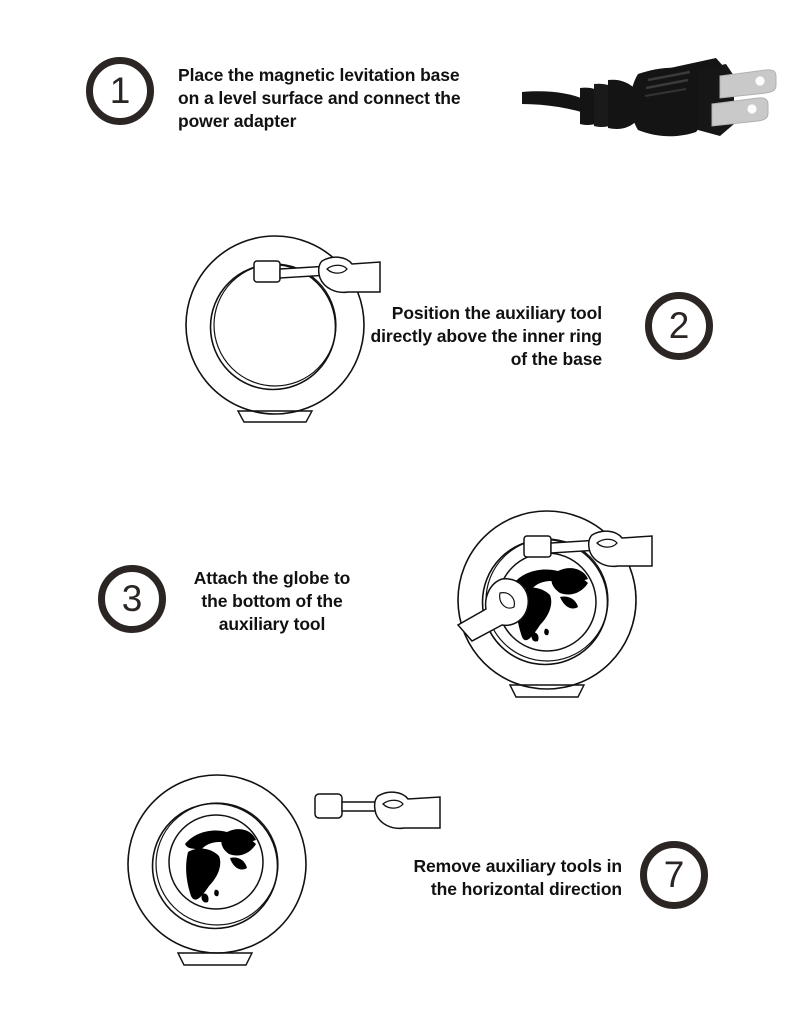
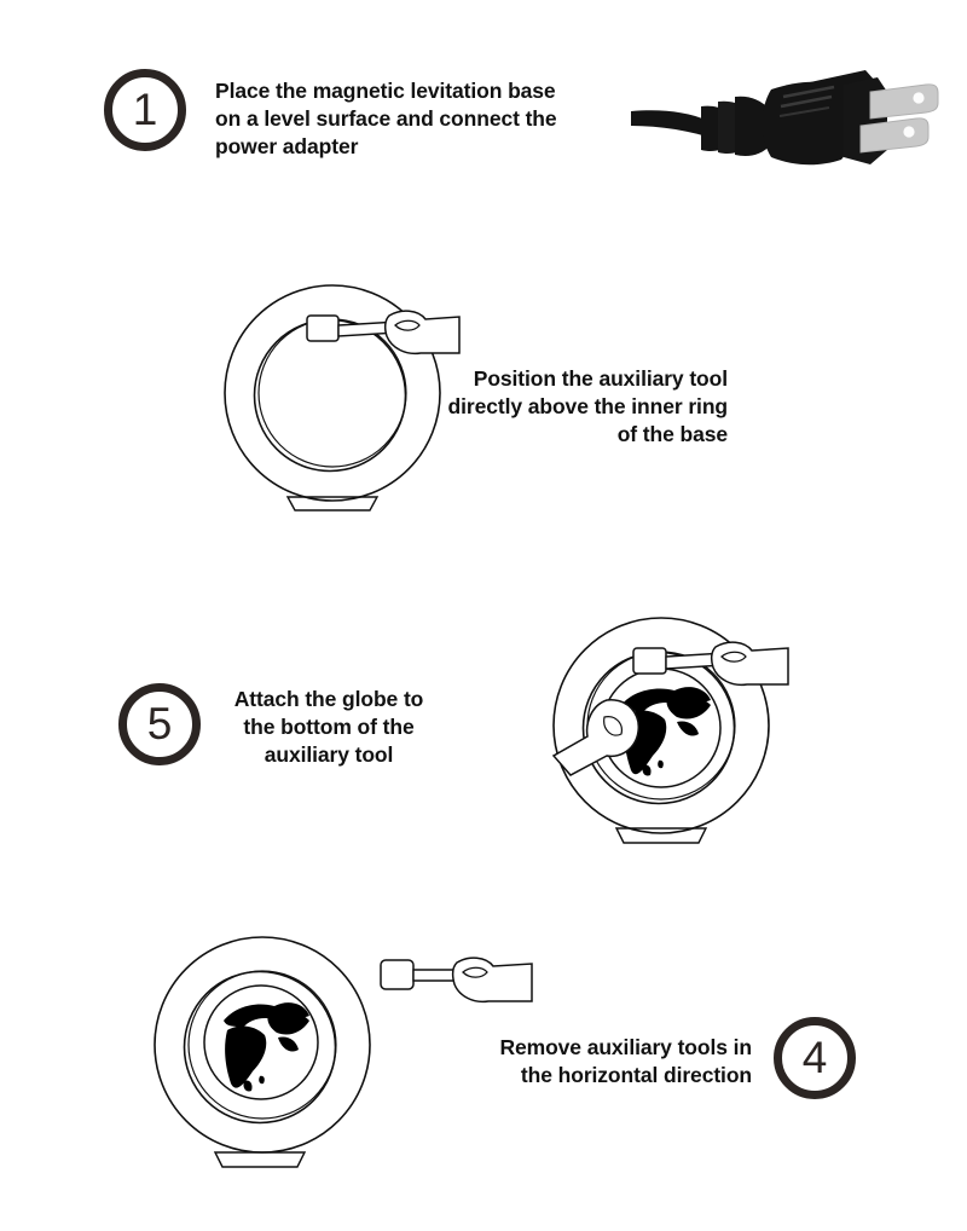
  1
  Place the magnetic levitation base
  on a level surface and connect the
  power adapter
- 2
  Position the auxiliary tool
  directly above the inner ring
  of the base
- 3
+ 5
  Attach the globe to
  the bottom of the
  auxiliary tool
- 7
+ 4
  Remove auxiliary tools in
  the horizontal direction
